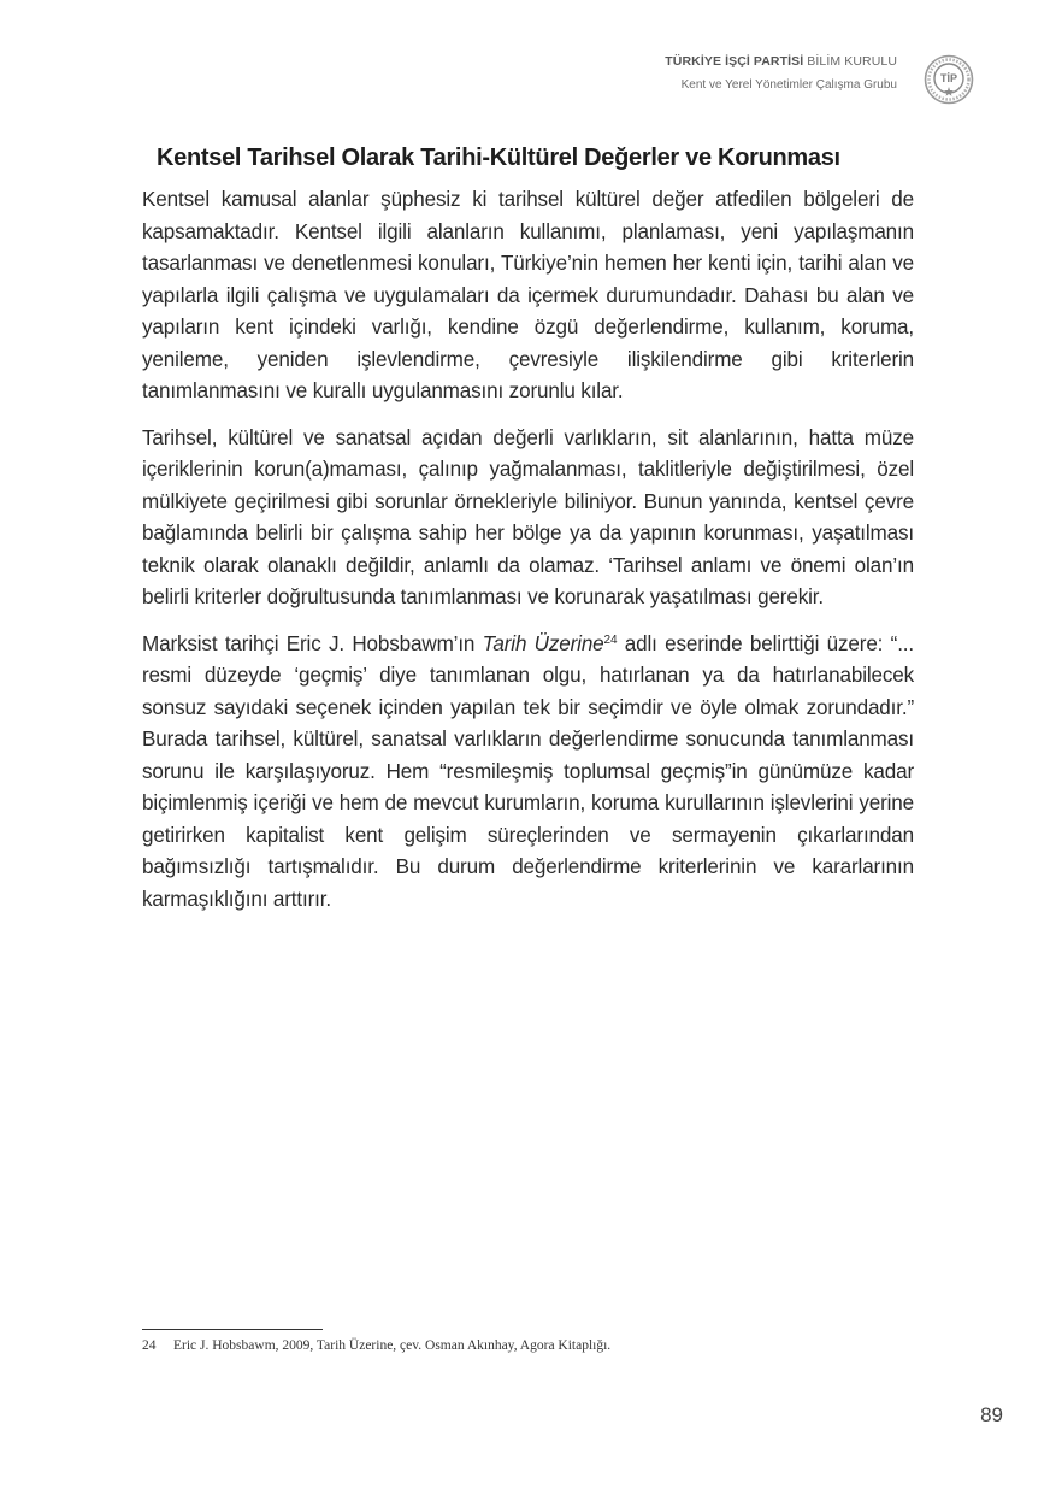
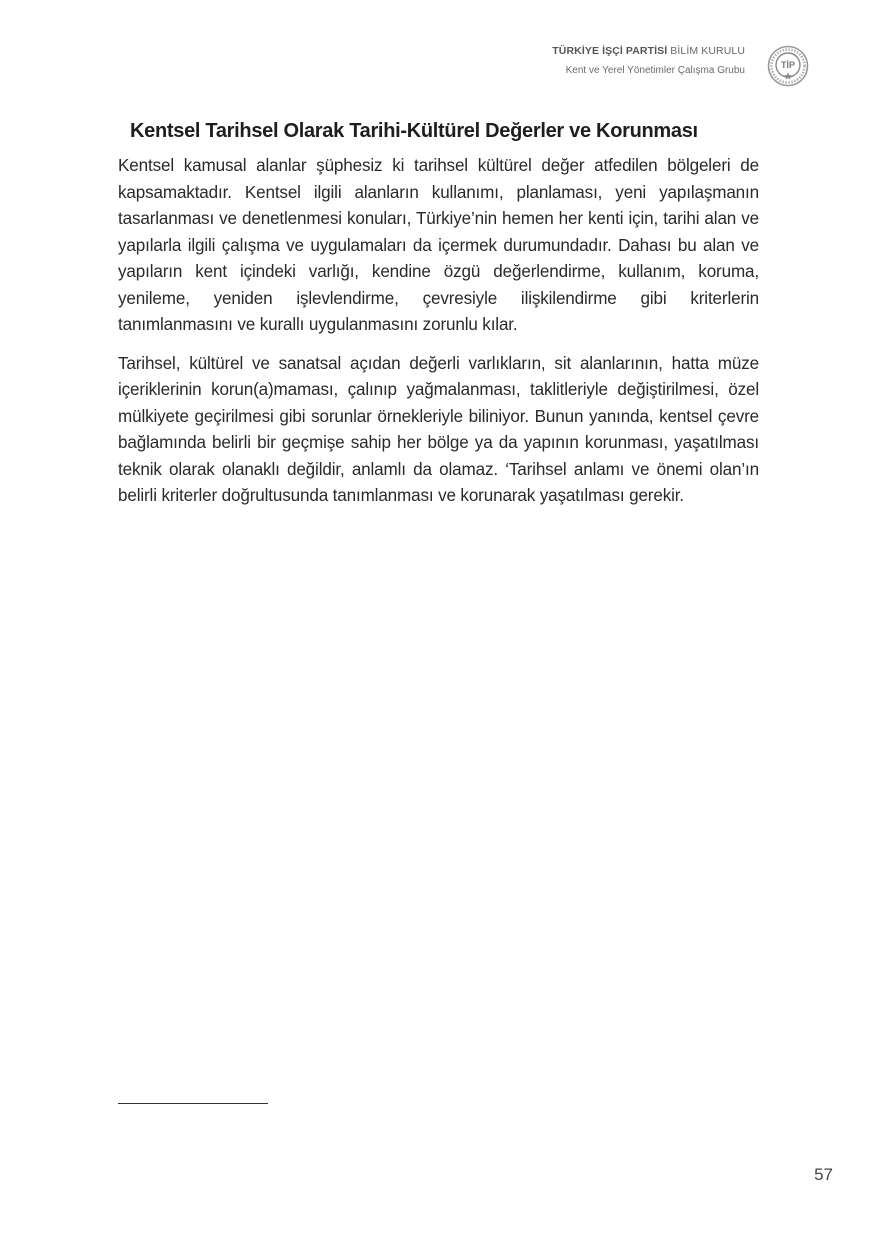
  TÜRKİYE İŞÇİ PARTİSİ BİLİM KURULU
  Kent ve Yerel Yönetimler Çalışma Grubu
  TİP
  Kentsel Tarihsel Olarak Tarihi-Kültürel Değerler ve Korunması
  Kentsel kamusal alanlar şüphesiz ki tarihsel kültürel değer atfedilen bölgeleri de kapsamaktadır. Kentsel ilgili alanların kullanımı, planlaması, yeni yapılaşmanın tasarlanması ve denetlenmesi konuları, Türkiye’nin hemen her kenti için, tarihi alan ve yapılarla ilgili çalışma ve uygulamaları da içermek durumundadır. Dahası bu alan ve yapıların kent içindeki varlığı, kendine özgü değerlendirme, kullanım, koruma, yenileme, yeniden işlevlendirme, çevresiyle ilişkilendirme gibi kriterlerin tanımlanmasını ve kurallı uygulanmasını zorunlu kılar.
- Tarihsel, kültürel ve sanatsal açıdan değerli varlıkların, sit alanlarının, hatta müze içeriklerinin korun(a)maması, çalınıp yağmalanması, taklitleriyle değiştirilmesi, özel mülkiyete geçirilmesi gibi sorunlar örnekleriyle biliniyor. Bunun yanında, kentsel çevre bağlamında belirli bir çalışma sahip her bölge ya da yapının korunması, yaşatılması teknik olarak olanaklı değildir, anlamlı da olamaz. ‘Tarihsel anlamı ve önemi olan’ın belirli kriterler doğrultusunda tanımlanması ve korunarak yaşatılması gerekir.
+ Tarihsel, kültürel ve sanatsal açıdan değerli varlıkların, sit alanlarının, hatta müze içeriklerinin korun(a)maması, çalınıp yağmalanması, taklitleriyle değiştirilmesi, özel mülkiyete geçirilmesi gibi sorunlar örnekleriyle biliniyor. Bunun yanında, kentsel çevre bağlamında belirli bir geçmişe sahip her bölge ya da yapının korunması, yaşatılması teknik olarak olanaklı değildir, anlamlı da olamaz. ‘Tarihsel anlamı ve önemi olan’ın belirli kriterler doğrultusunda tanımlanması ve korunarak yaşatılması gerekir.
- Marksist tarihçi Eric J. Hobsbawm’ın Tarih Üzerine24 adlı eserinde belirttiği üzere: “... resmi düzeyde ‘geçmiş’ diye tanımlanan olgu, hatırlanan ya da hatırlanabilecek sonsuz sayıdaki seçenek içinden yapılan tek bir seçimdir ve öyle olmak zorundadır.” Burada tarihsel, kültürel, sanatsal varlıkların değerlendirme sonucunda tanımlanması sorunu ile karşılaşıyoruz. Hem “resmileşmiş toplumsal geçmiş”in günümüze kadar biçimlenmiş içeriği ve hem de mevcut kurumların, koruma kurullarının işlevlerini yerine getirirken kapitalist kent gelişim süreçlerinden ve sermayenin çıkarlarından bağımsızlığı tartışmalıdır. Bu durum değerlendirme kriterlerinin ve kararlarının karmaşıklığını arttırır.
- 24 Eric J. Hobsbawm, 2009, Tarih Üzerine, çev. Osman Akınhay, Agora Kitaplığı.
- 89
+ 57
